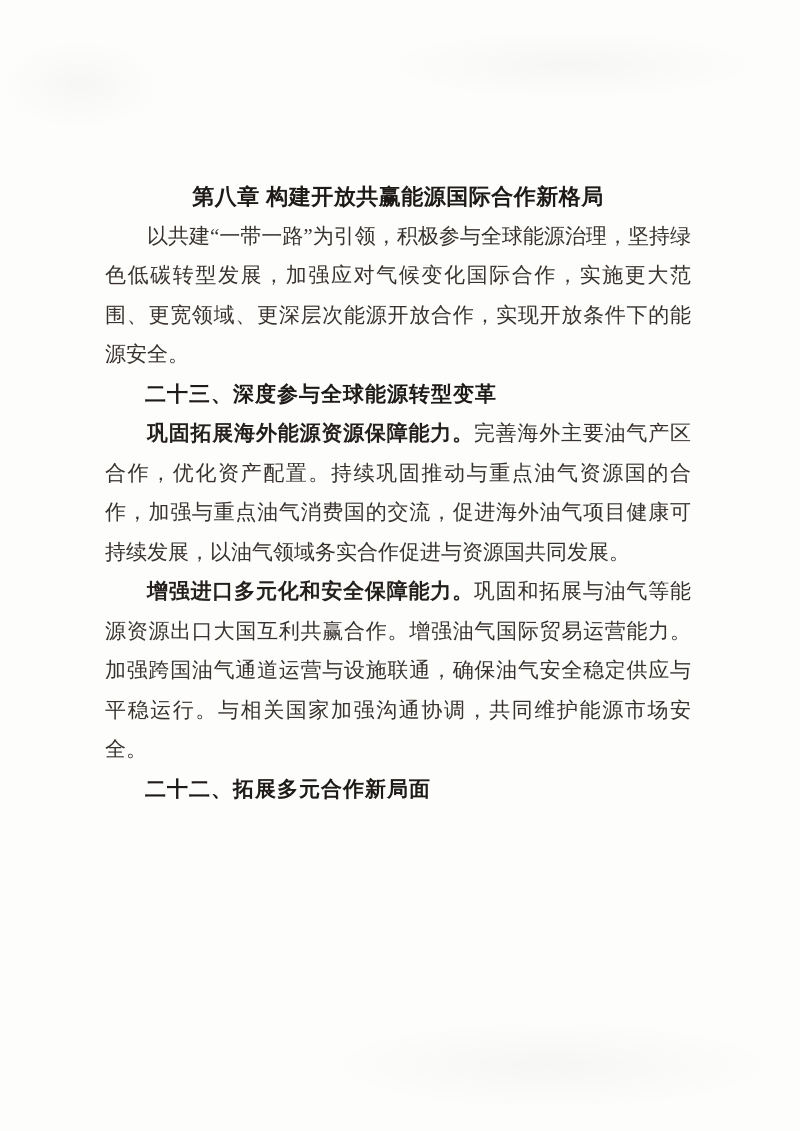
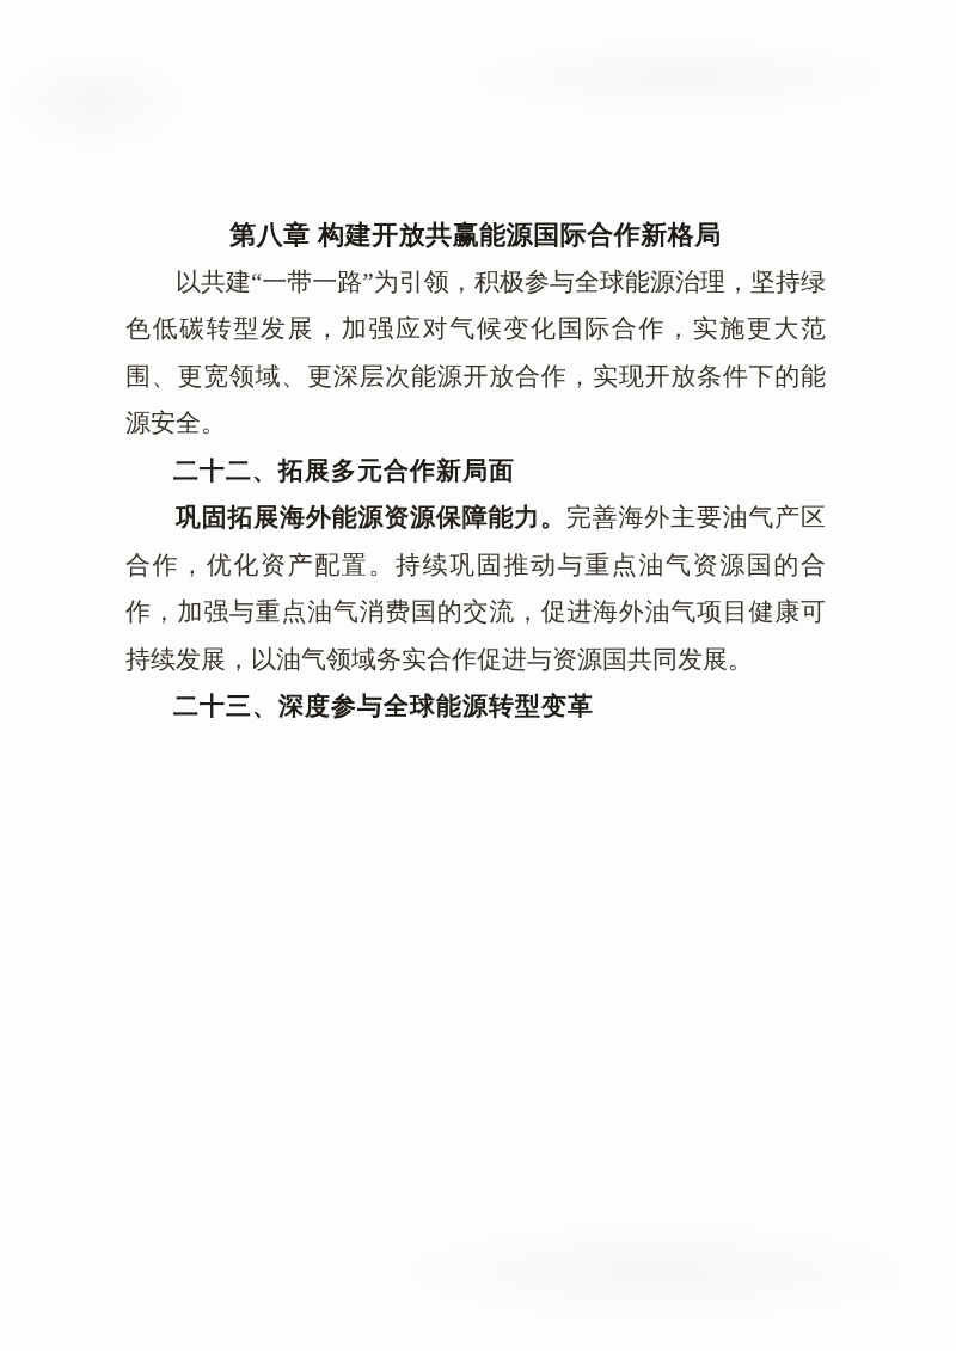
  第八章 构建开放共赢能源国际合作新格局
  以共建“一带一路”为引领，积极参与全球能源治理，坚持绿色低碳转型发展，加强应对气候变化国际合作，实施更大范围、更宽领域、更深层次能源开放合作，实现开放条件下的能源安全。
- 二十三、深度参与全球能源转型变革
+ 二十二、拓展多元合作新局面
  巩固拓展海外能源资源保障能力。完善海外主要油气产区合作，优化资产配置。持续巩固推动与重点油气资源国的合作，加强与重点油气消费国的交流，促进海外油气项目健康可持续发展，以油气领域务实合作促进与资源国共同发展。
- 增强进口多元化和安全保障能力。巩固和拓展与油气等能源资源出口大国互利共赢合作。增强油气国际贸易运营能力。加强跨国油气通道运营与设施联通，确保油气安全稳定供应与平稳运行。与相关国家加强沟通协调，共同维护能源市场安全。
- 二十二、拓展多元合作新局面
+ 二十三、深度参与全球能源转型变革
